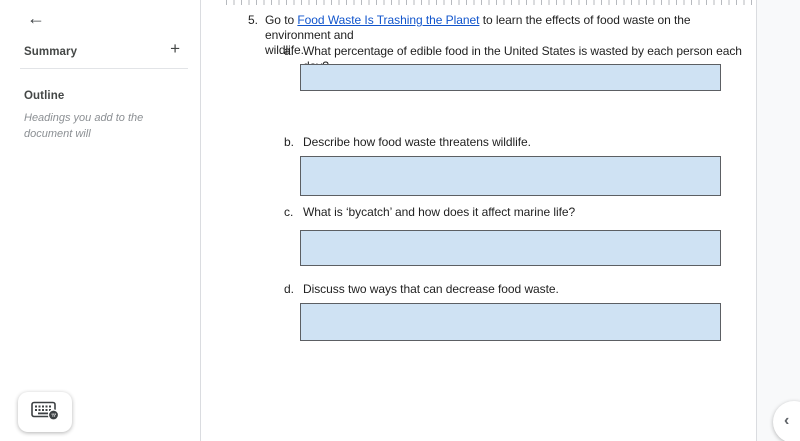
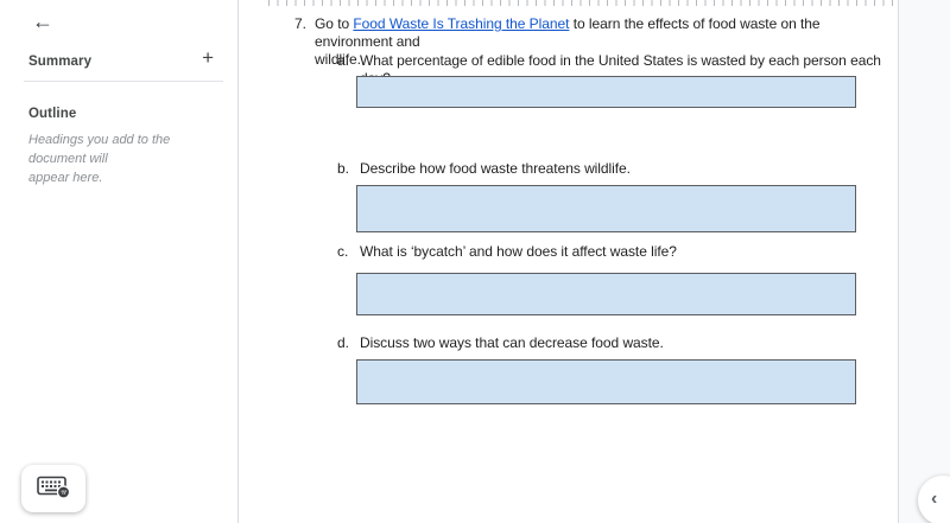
  ←
  Summary
  +
  Outline
  Headings you add to the document will
+ appear here.
- 5.
+ 7.
  Go to Food Waste Is Trashing the Planet to learn the effects of food waste on the environment and
  wildlife.
  a.
  What percentage of edible food in the United States is wasted by each person each
  b.
  Describe how food waste threatens wildlife.
  c.
- What is ‘bycatch’ and how does it affect marine life?
+ What is ‘bycatch’ and how does it affect waste life?
  d.
  Discuss two ways that can decrease food waste.
  ‹
